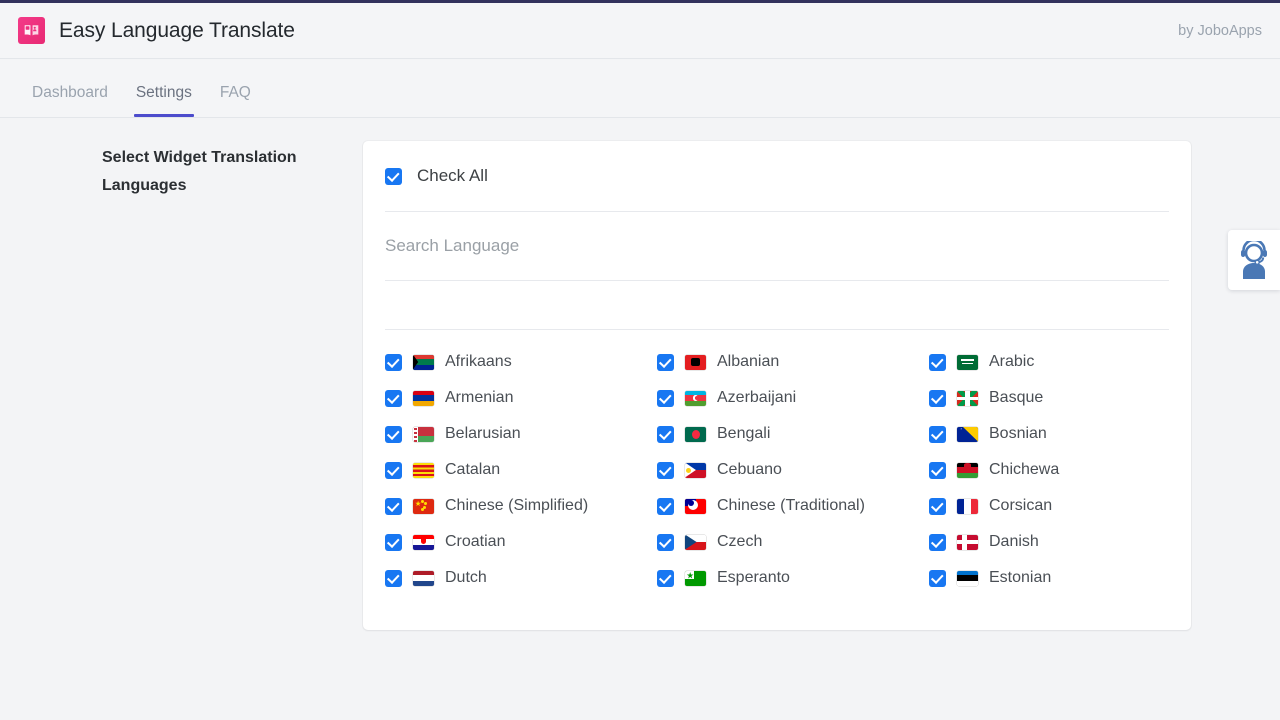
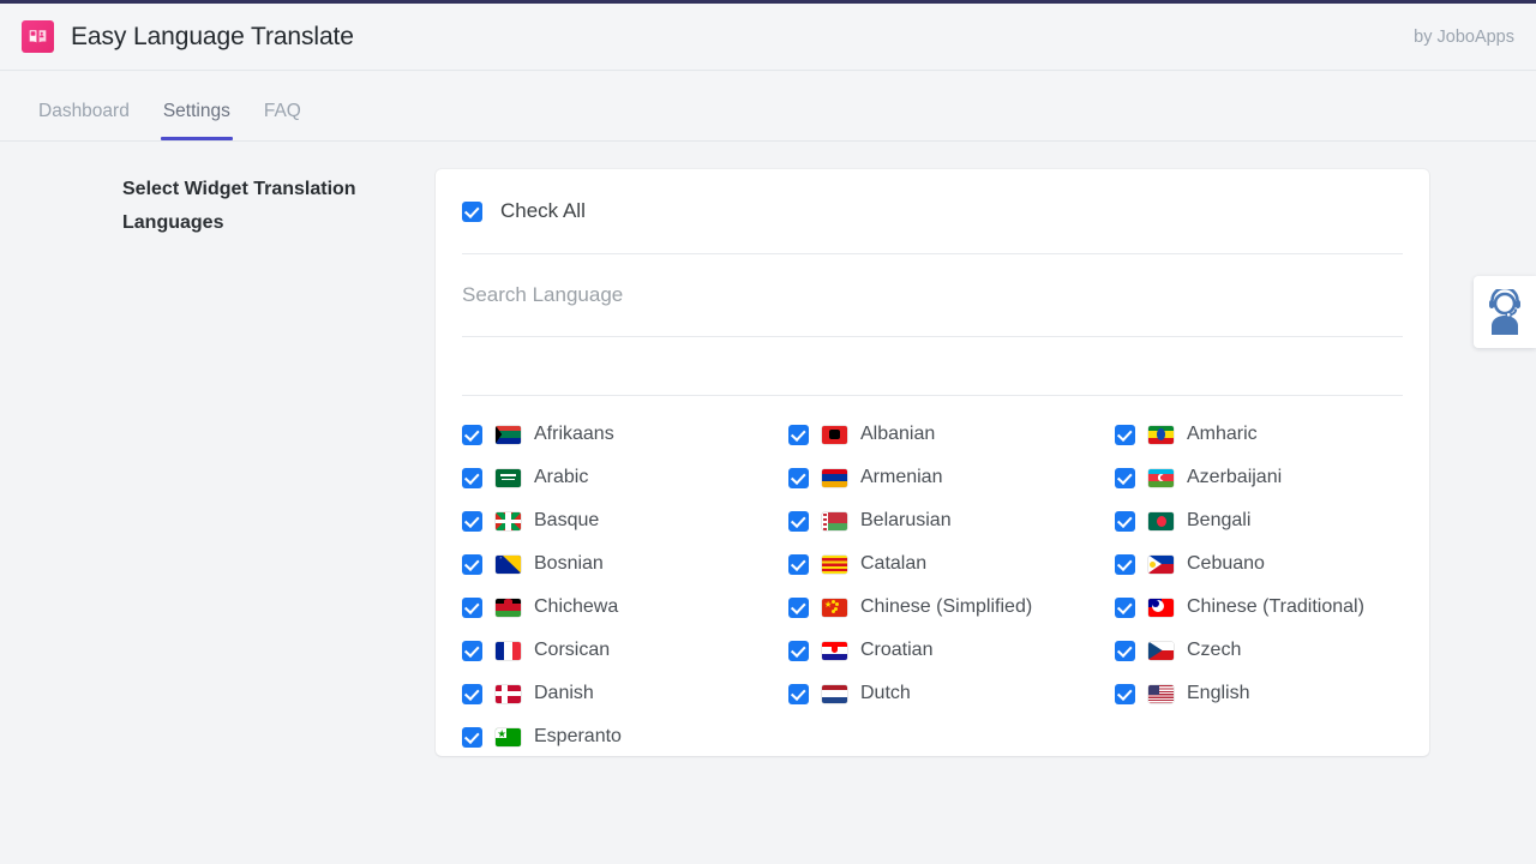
  Easy Language Translate
  by JoboApps
  Dashboard
  Settings
  FAQ
  Select Widget Translation Languages
  Check All
  Search Language
  Afrikaans
  Albanian
+ Amharic
  Arabic
  Armenian
  Azerbaijani
  Basque
  Belarusian
  Bengali
  Bosnian
  Catalan
  Cebuano
  Chichewa
  Chinese (Simplified)
  Chinese (Traditional)
  Corsican
  Croatian
  Czech
  Danish
  Dutch
+ English
  Esperanto
- Estonian
